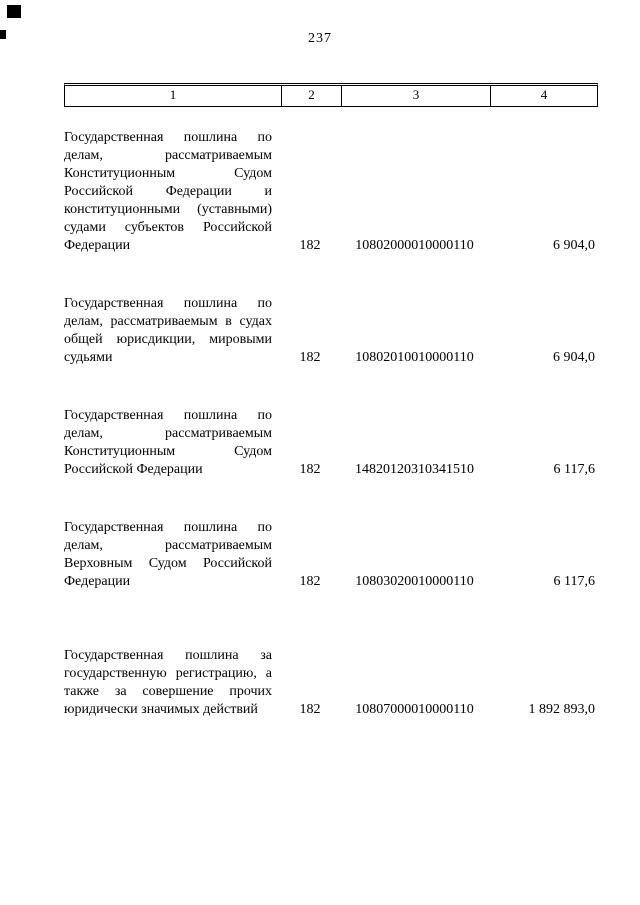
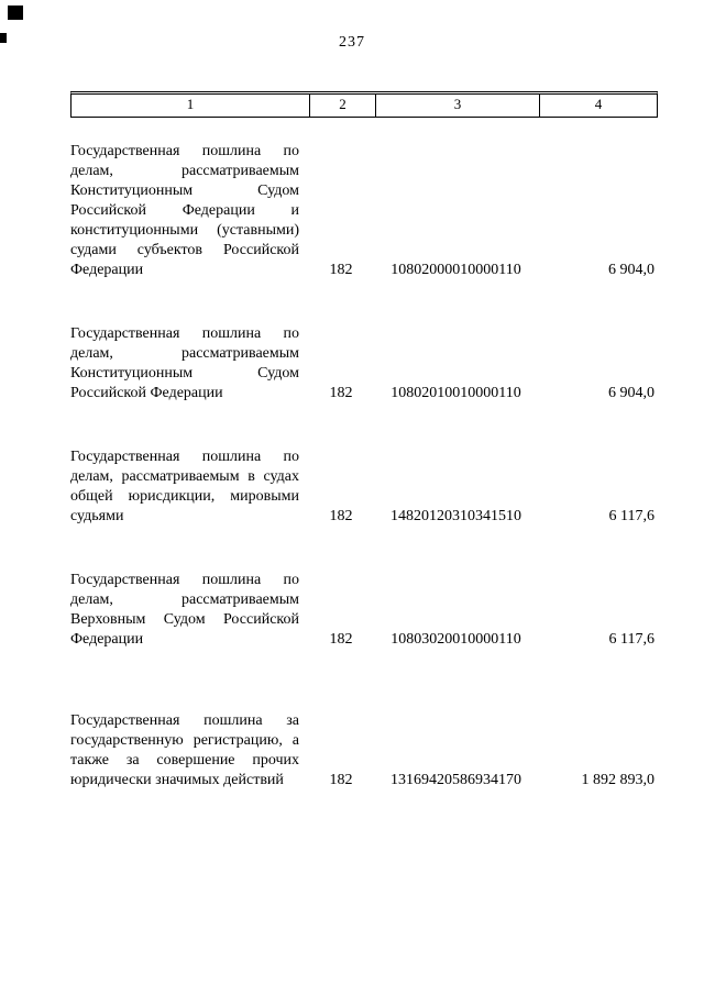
  237
  1
  2
  3
  4
  Государственная пошлина по делам, рассматриваемым Конституционным Судом Российской Федерации и конституционными (уставными) судами субъектов Российской Федерации
  182
  10802000010000110
  6 904,0
- Государственная пошлина по делам, рассматриваемым в судах общей юрисдикции, мировыми судьями
+ Государственная пошлина по делам, рассматриваемым Конституционным Судом Российской Федерации
  182
  10802010010000110
  6 904,0
- Государственная пошлина по делам, рассматриваемым Конституционным Судом Российской Федерации
+ Государственная пошлина по делам, рассматриваемым в судах общей юрисдикции, мировыми судьями
  182
  14820120310341510
  6 117,6
  Государственная пошлина по делам, рассматриваемым Верховным Судом Российской Федерации
  182
  10803020010000110
  6 117,6
  Государственная пошлина за государственную регистрацию, а также за совершение прочих юридически значимых действий
  182
- 10807000010000110
+ 13169420586934170
  1 892 893,0
